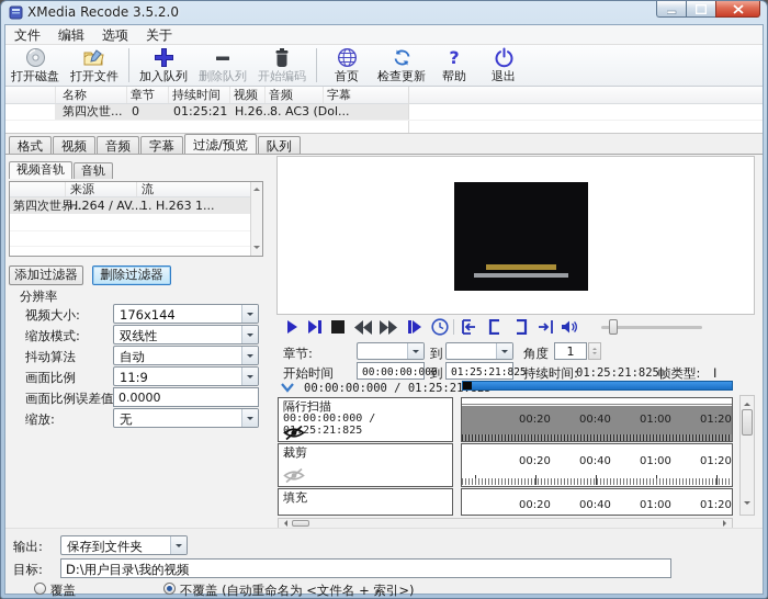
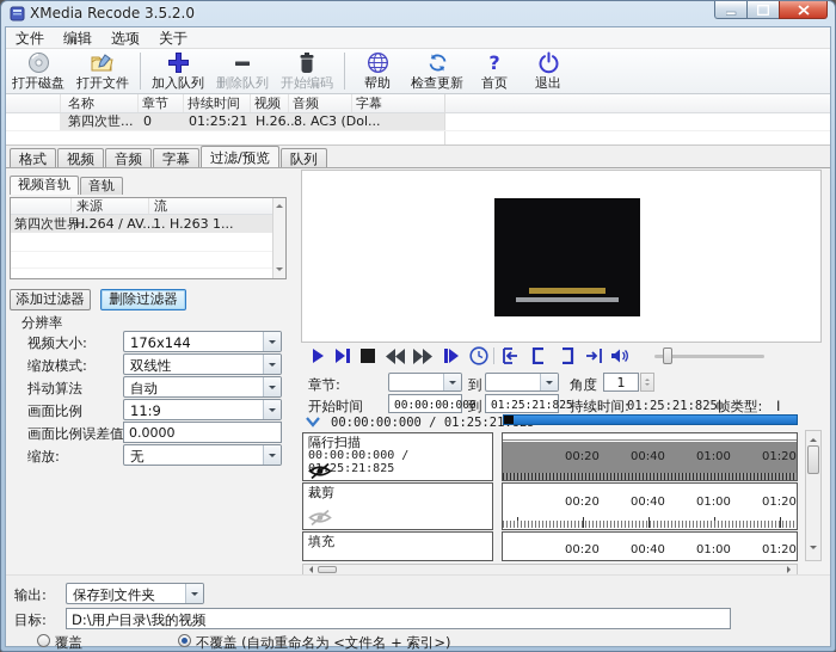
  XMedia Recode 3.5.2.0
  文件
  编辑
  选项
  关于
  打开磁盘
  打开文件
  加入队列
  删除队列
  开始编码
- 首页
+ 帮助
  检查更新
  ?
- 帮助
+ 首页
  退出
  名称
  章节
  持续时间
  视频
  音频
  字幕
  第四次世...
  0
  01:25:21
  H.26...
  8. AC3 (Dol...
  格式
  视频
  音频
  字幕
  过滤/预览
  队列
  视频音轨
  音轨
  来源
  流
  第四次世界...
  H.264 / AV...
  1. H.263 1...
  添加过滤器
  删除过滤器
  分辨率
  视频大小:
  176x144
  缩放模式:
  双线性
  抖动算法
  自动
  画面比例
  11:9
  画面比例误差值
  0.0000
  缩放:
  无
  章节:
  到
  角度
  1
  开始时间
  00:00:00:00
  到
  01:25:21:82
  持续时间:
  01:25:21:825
  帧类型:
  I
  00:00:00:000 / 01:25:21
  隔行扫描
  00:00:00:000 / 25:21:825
  裁剪
  填充
  00:20
  00:40
  01:00
  01:20
  00:20
  00:40
  01:00
  01:20
  00:20
  00:40
  01:00
  01:20
  输出:
  保存到文件夹
  目标:
  D:\用户目录\我的视频
  覆盖
  不覆盖 (自动重命名为 <文件名 + 索引>)
